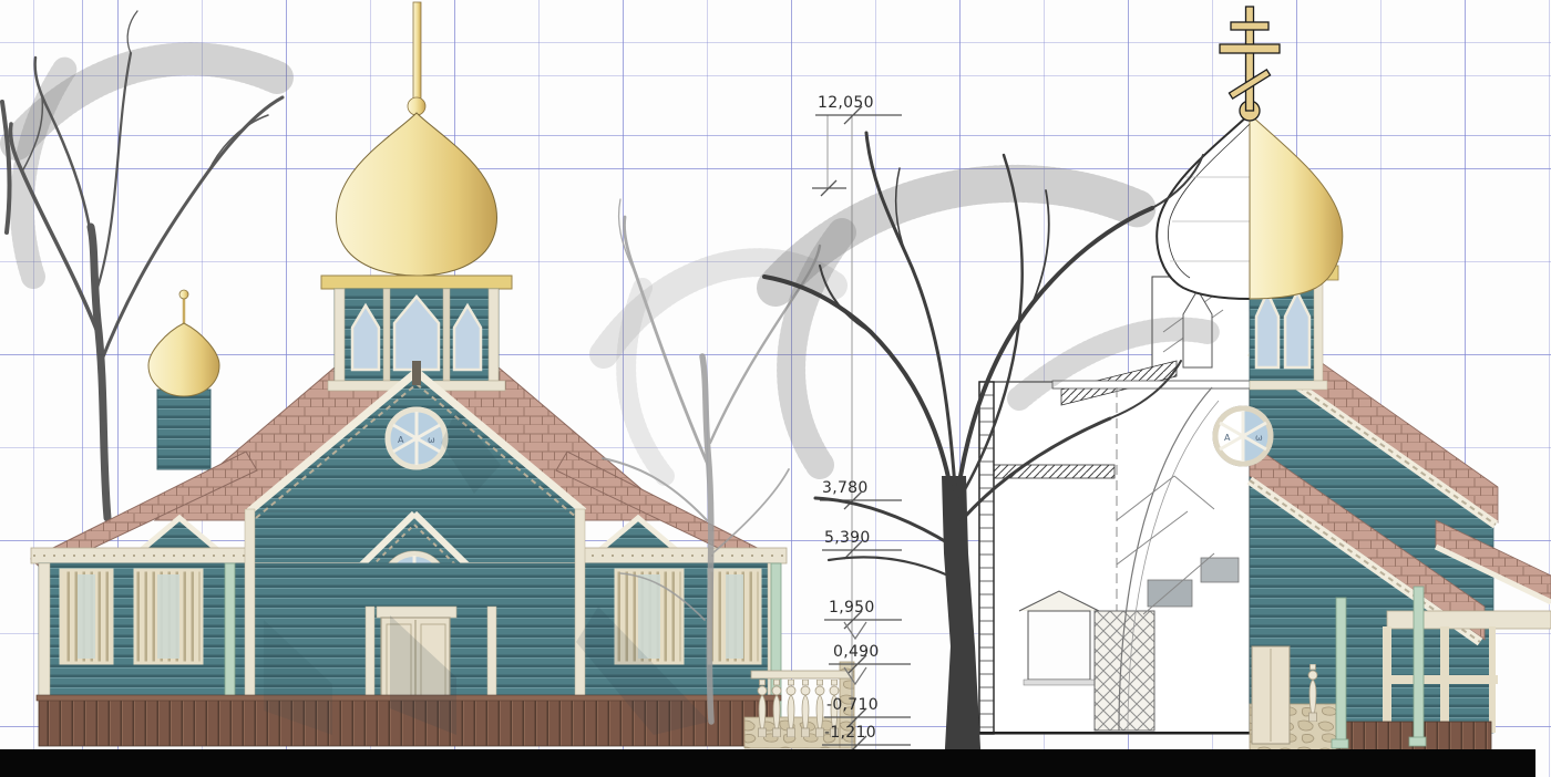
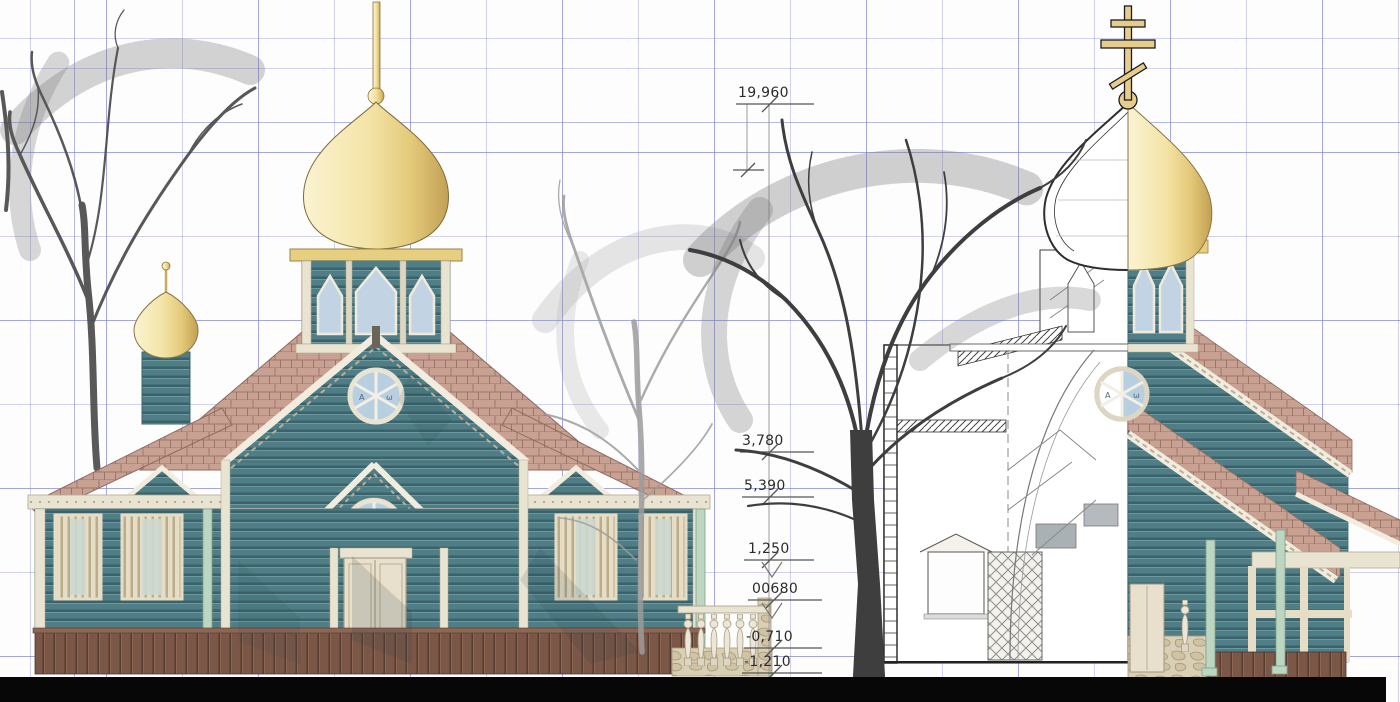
  А
  ω
- 12,050
+ 19,960
  3,780
  5,390
- 1,950
+ 1,250
- 0,490
+ 00680
  -0,710
  -1,210
  А
  ω
